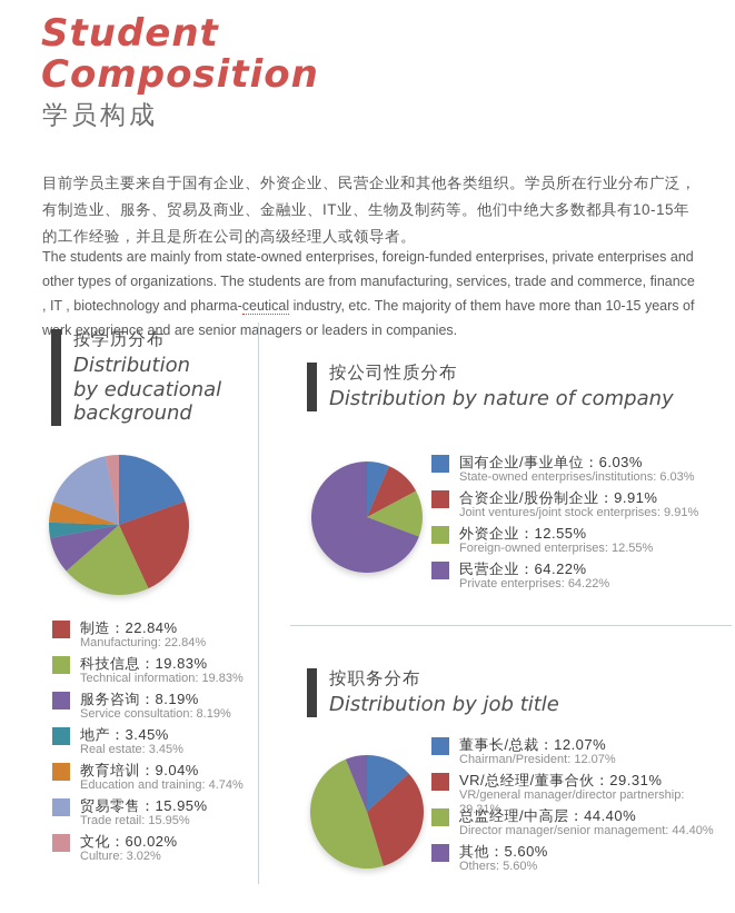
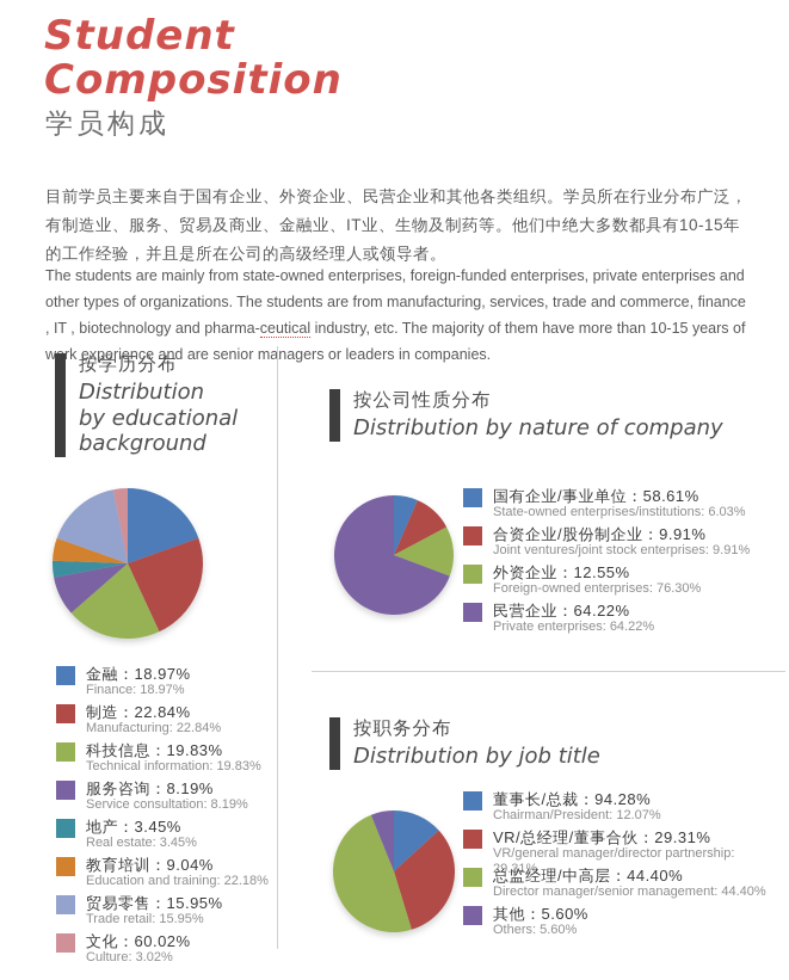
  Student
  Composition
  学员构成
  目前学员主要来自于国有企业、外资企业、民营企业和其他各类组织。学员所在行业分布广泛，有制造业、服务、贸易及商业、金融业、IT业、生物及制药等。他们中绝大多数都具有10-15年的工作经验，并且是所在公司的高级经理人或领导者。
  The students are mainly from state-owned enterprises, foreign-funded enterprises, private enterprises and other types of organizations. The students are from manufacturing, services, trade and commerce, finance , IT , biotechnology and pharma-ceutical industry, etc. The majority of them have more than 10-15 years of wrk experience and are senior managers or leaders in companies.
  按学历分布
  Distribution
  by educational
  background
+ 金融：18.97%
+ Finance: 18.97%
  制造：22.84%
  Manufacturing: 22.84%
  科技信息：19.83%
  Technical information: 19.83%
  服务咨询：8.19%
  Service consultation: 8.19%
  地产：3.45%
  Real estate: 3.45%
  教育培训：9.04%
- Education and training: 4.74%
+ Education and training: 22.18%
  贸易零售：15.95%
  Trade retail: 15.95%
  文化：60.02%
  Culture: 3.02%
  按公司性质分布
  Distribution by nature of company
- 国有企业/事业单位：6.03%
+ 国有企业/事业单位：58.61%
  State-owned enterprises/institutions: 6.03%
  合资企业/股份制企业：9.91%
  Joint ventures/joint stock enterprises: 9.91%
  外资企业：12.55%
- Foreign-owned enterprises: 12.55%
+ Foreign-owned enterprises: 76.30%
  民营企业：64.22%
  Private enterprises: 64.22%
  按职务分布
  Distribution by job title
- 董事长/总裁：12.07%
+ 董事长/总裁：94.28%
  Chairman/President: 12.07%
  VR/总经理/董事合伙：29.31%
  VR/general manager/director partnership: 29.31%
  总监经理/中高层：44.40%
  Director manager/senior management: 44.40%
  其他：5.60%
  Others: 5.60%
